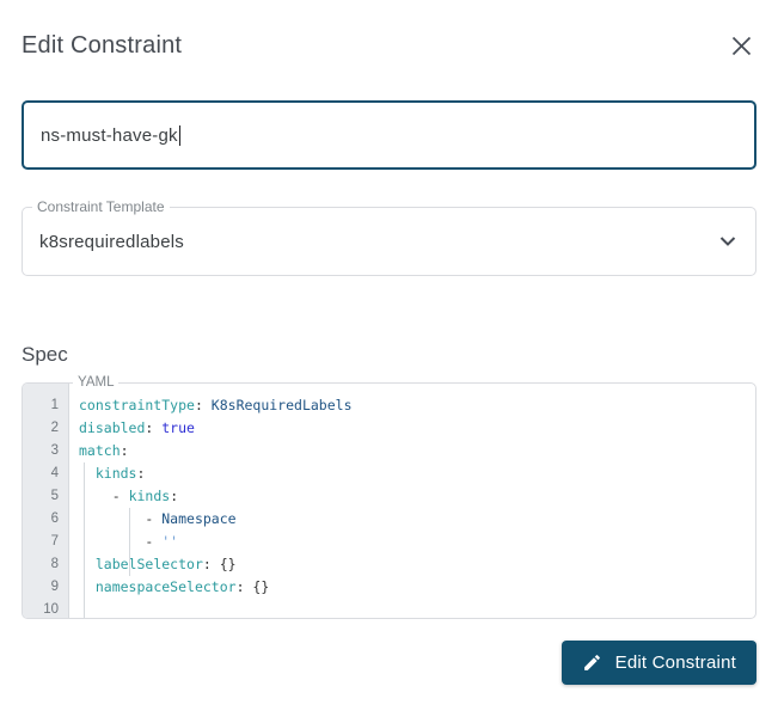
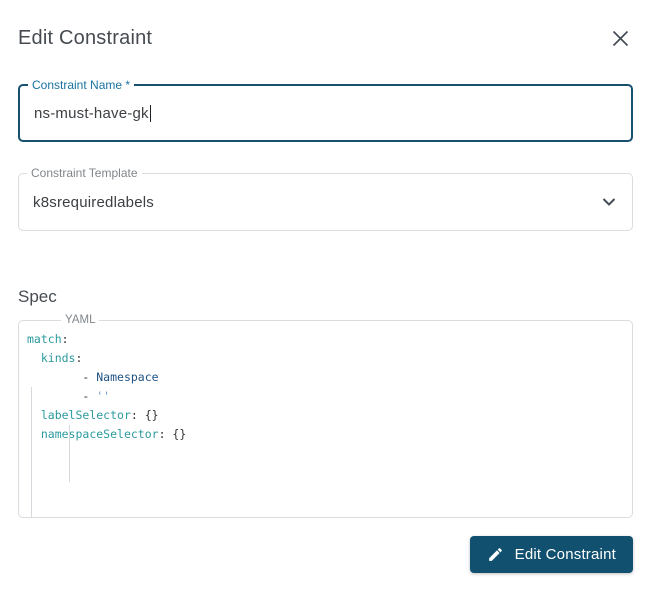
  Edit Constraint
+ Constraint Name *
  ns-must-have-gk
  Constraint Template
  k8srequiredlabels
  Spec
  YAML
- 1
- 2
- 3
- 4
- 5
- 6
- 7
- 8
- 9
- 10
- constraintType: K8sRequiredLabels
- disabled: true
  match:
  kinds:
- - kinds:
  - Namespace
  - ''
  labelSelector: {}
  namespaceSelector: {}
  Edit Constraint
